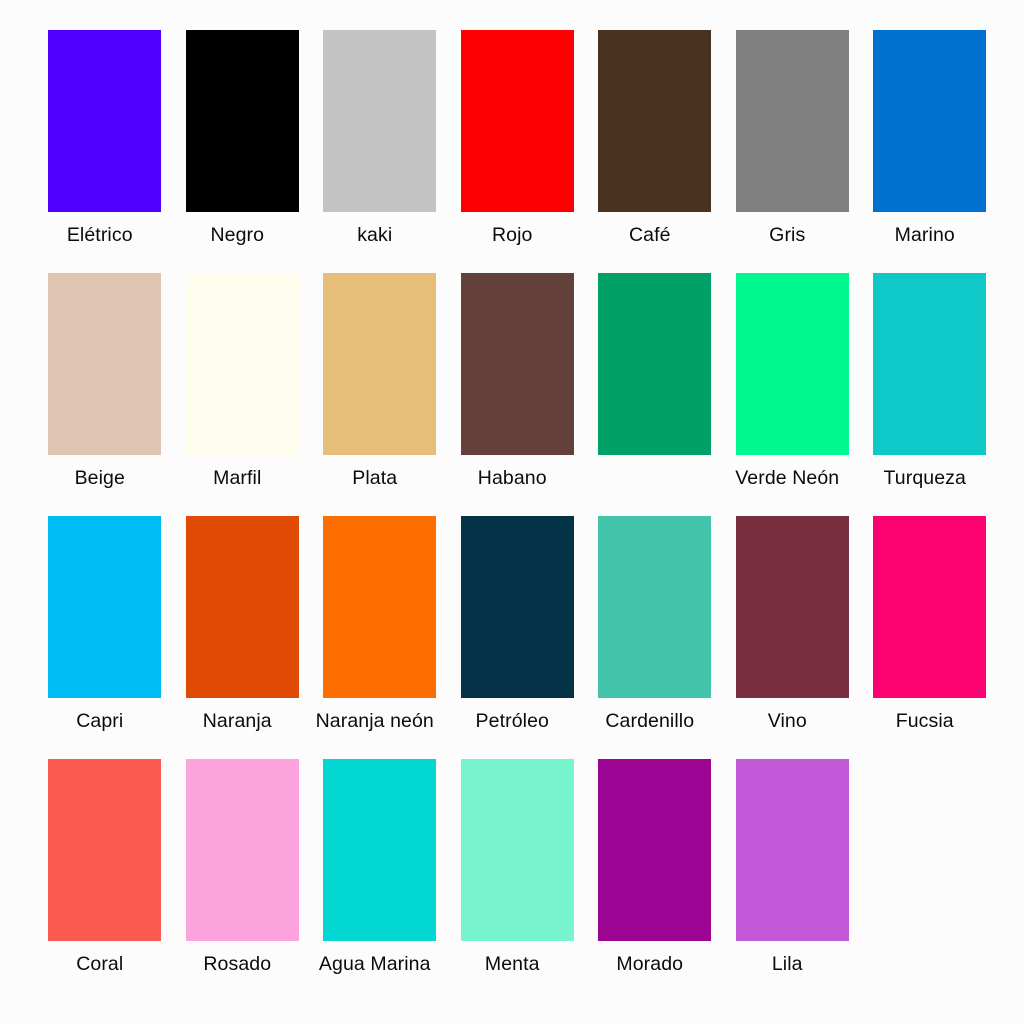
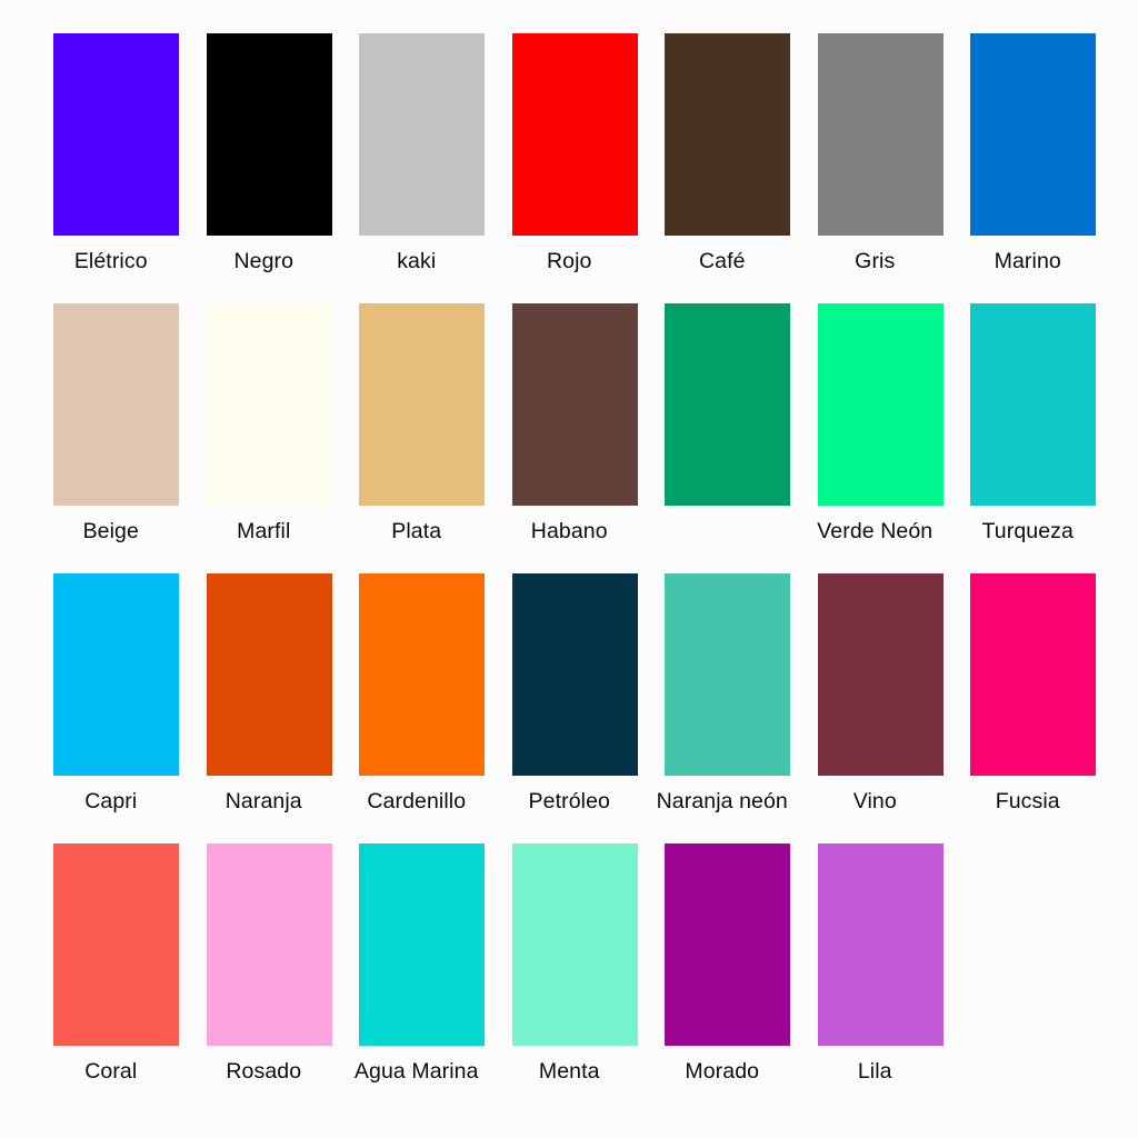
  Elétrico
  Negro
  kaki
  Rojo
  Café
  Gris
  Marino
  Beige
  Marfil
  Plata
  Habano
  Verde Neón
  Turqueza
  Capri
  Naranja
- Naranja neón
+ Cardenillo
  Petróleo
- Cardenillo
+ Naranja neón
  Vino
  Fucsia
  Coral
  Rosado
  Agua Marina
  Menta
  Morado
  Lila
